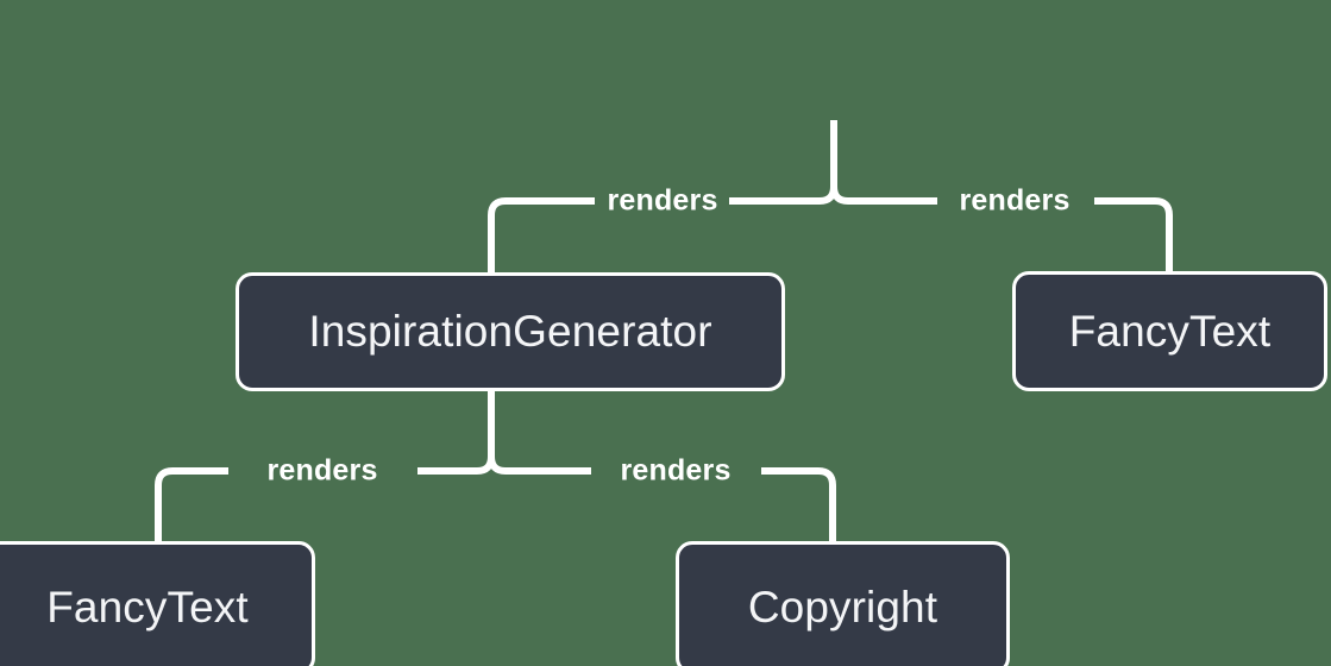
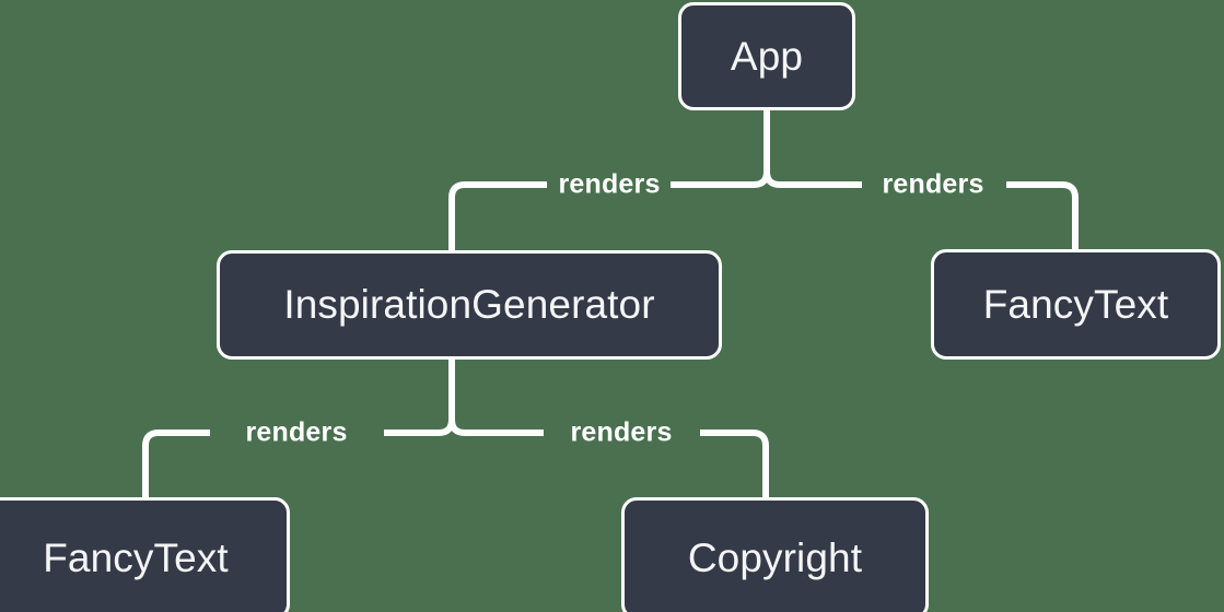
+ App
  InspirationGenerator
  FancyText
  FancyText
  Copyright
  renders
  renders
  renders
  renders
